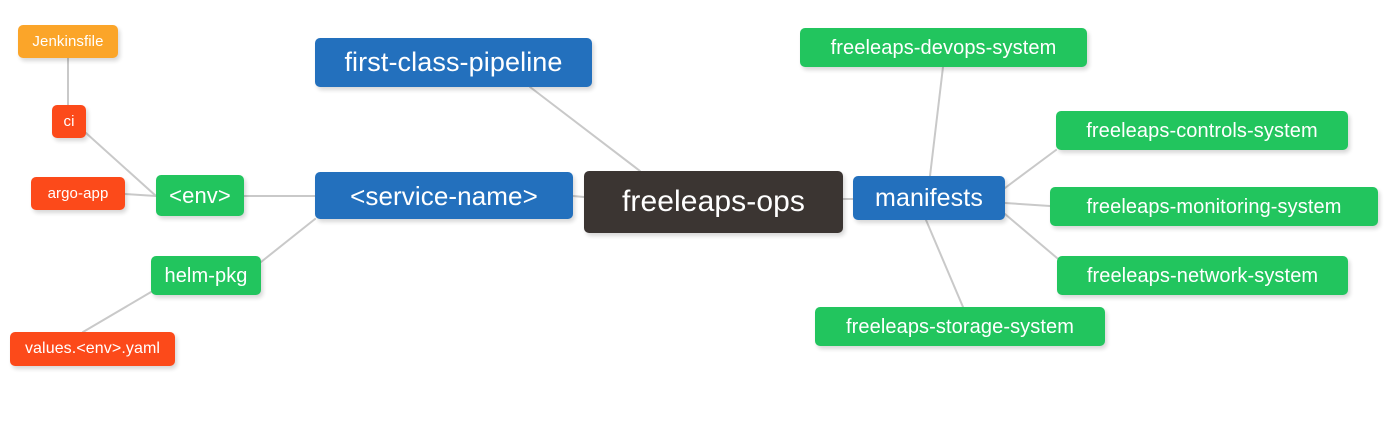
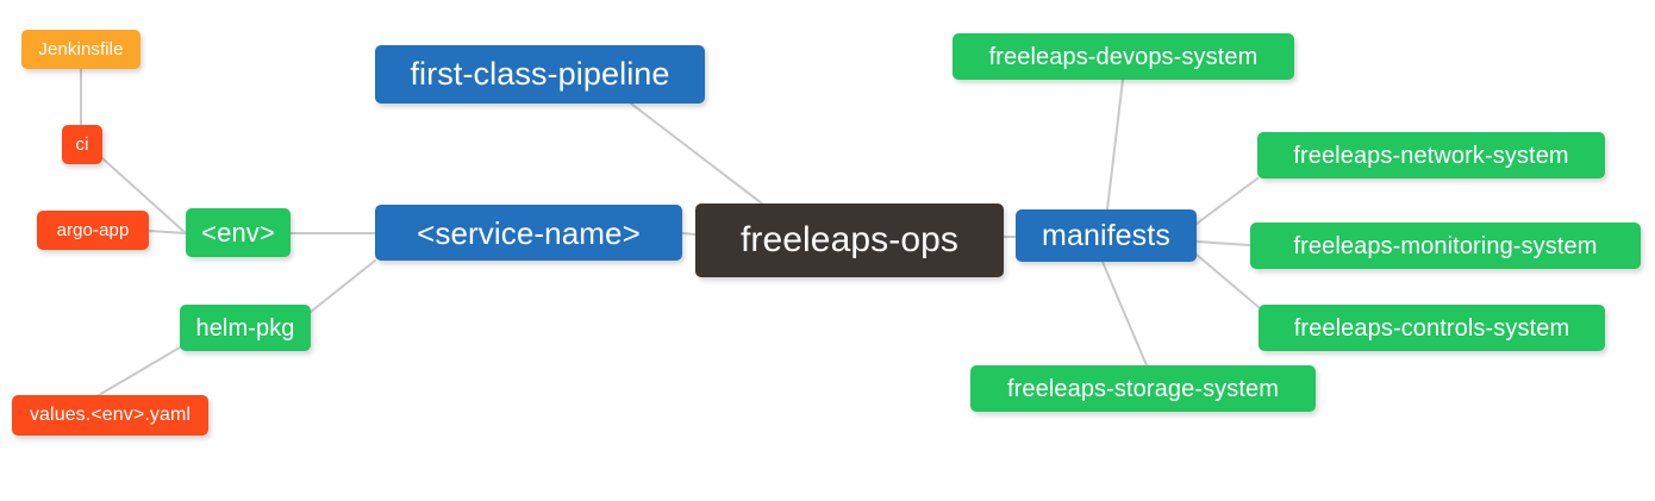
  Jenkinsfile
  ci
  argo-app
  <env>
  helm-pkg
  values.<env>.yaml
  first-class-pipeline
  <service-name>
  freeleaps-ops
  manifests
  freeleaps-devops-system
- freeleaps-controls-system
+ freeleaps-network-system
  freeleaps-monitoring-system
- freeleaps-network-system
+ freeleaps-controls-system
  freeleaps-storage-system
